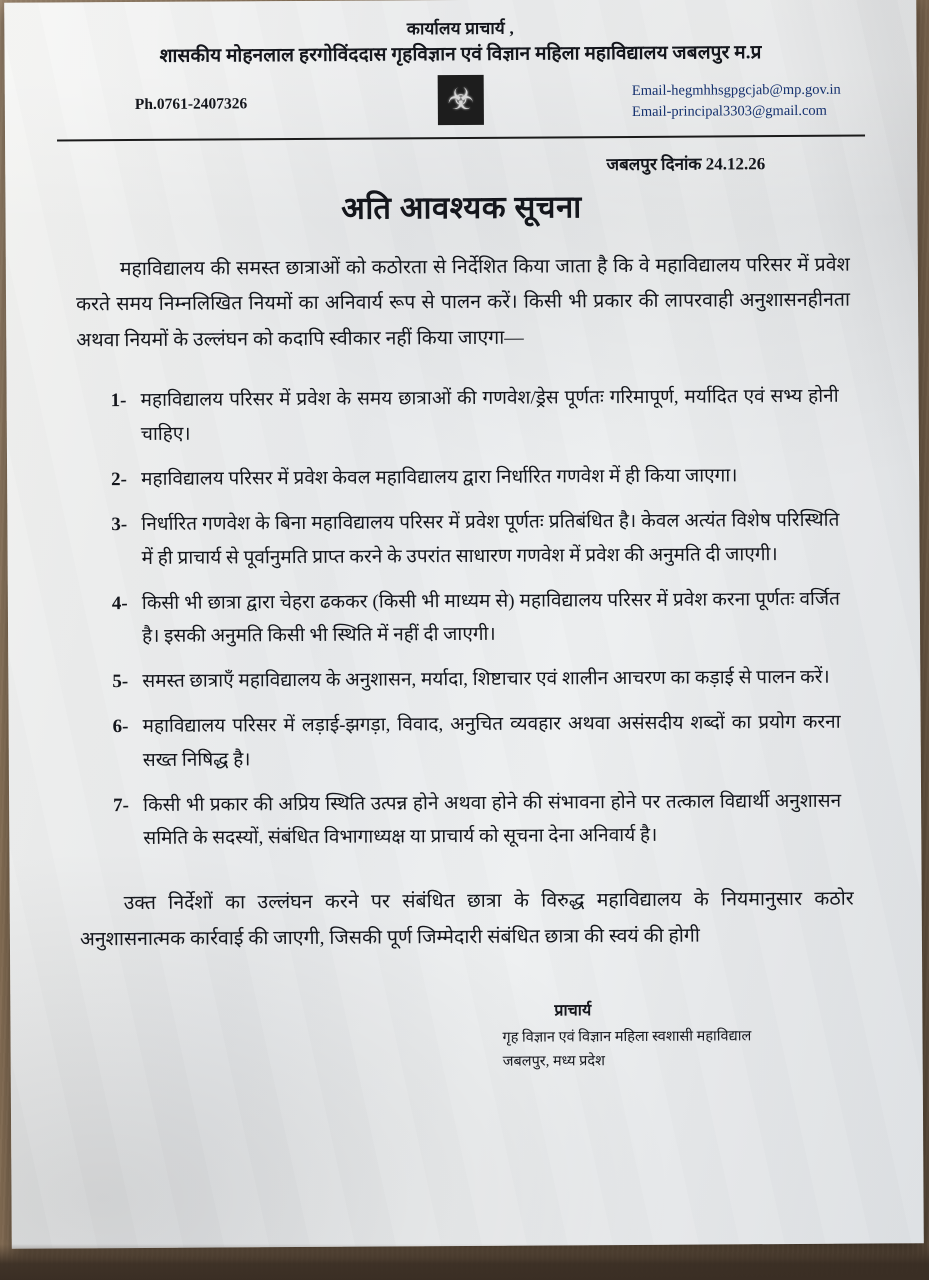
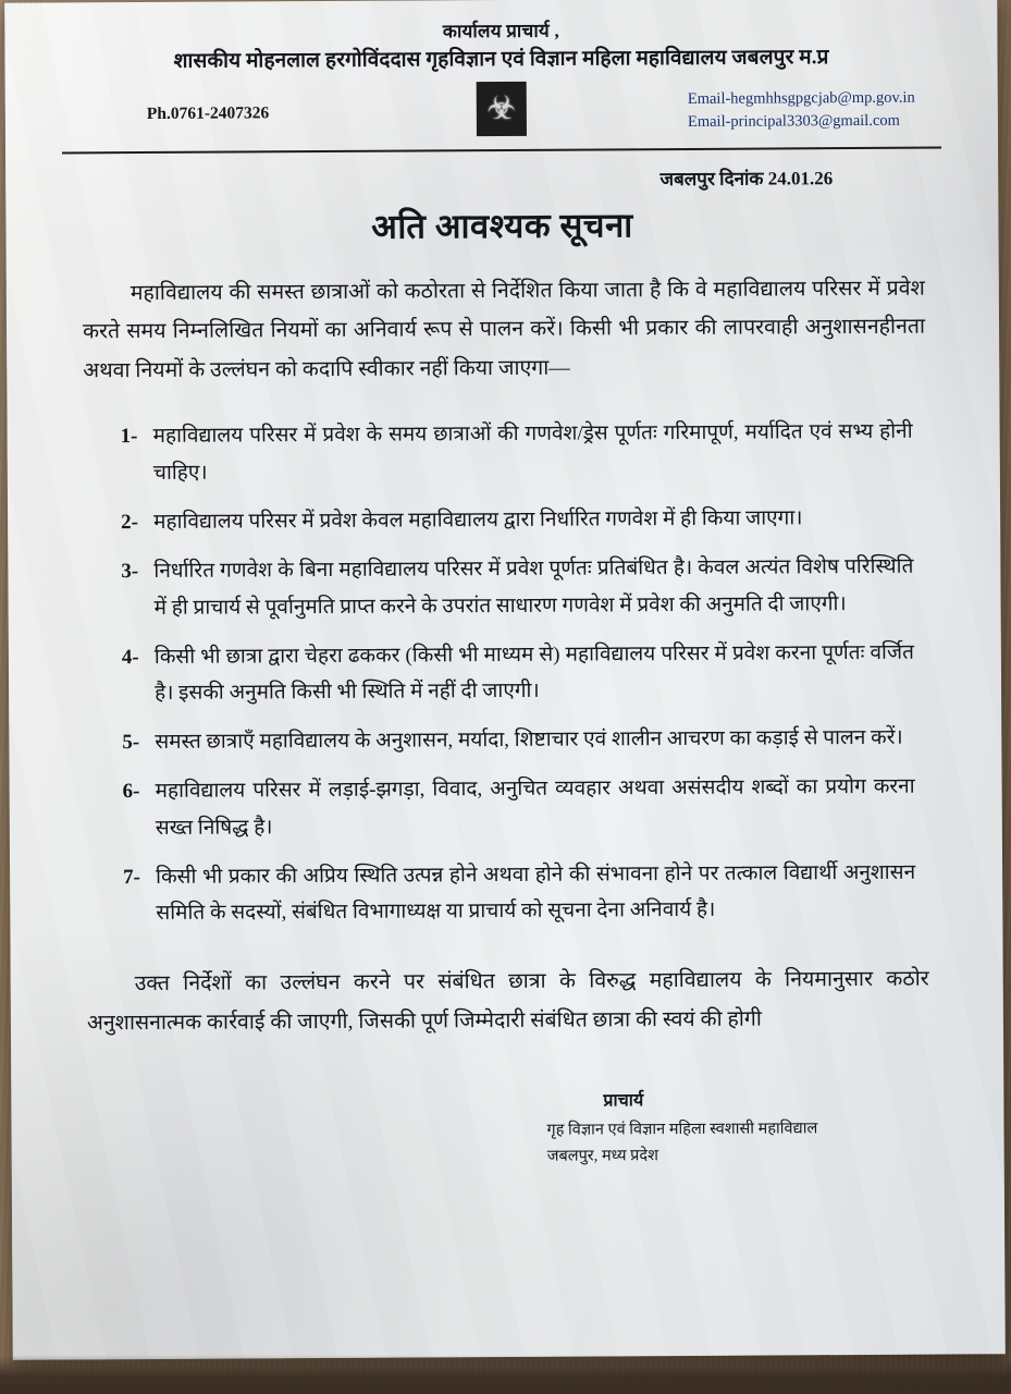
  कार्यालय प्राचार्य ,
  शासकीय मोहनलाल हरगोविंददास गृहविज्ञान एवं विज्ञान महिला महाविद्यालय जबलपुर म.प्र
  Ph.0761-2407326
  ☣
  Email-hegmhhsgpgcjab@mp.gov.in
  Email-principal3303@gmail.com
- जबलपुर दिनांक 24.12.26
+ जबलपुर दिनांक 24.01.26
  अति आवश्यक सूचना
  महाविद्यालय की समस्त छात्राओं को कठोरता से निर्देशित किया जाता है कि वे महाविद्यालय परिसर में प्रवेश करते समय निम्नलिखित नियमों का अनिवार्य रूप से पालन करें। किसी भी प्रकार की लापरवाही अनुशासनहीनता अथवा नियमों के उल्लंघन को कदापि स्वीकार नहीं किया जाएगा—
  1-
  महाविद्यालय परिसर में प्रवेश के समय छात्राओं की गणवेश/ड्रेस पूर्णतः गरिमापूर्ण, मर्यादित एवं सभ्य होनी चाहिए।
  2-
  महाविद्यालय परिसर में प्रवेश केवल महाविद्यालय द्वारा निर्धारित गणवेश में ही किया जाएगा।
  3-
  निर्धारित गणवेश के बिना महाविद्यालय परिसर में प्रवेश पूर्णतः प्रतिबंधित है। केवल अत्यंत विशेष परिस्थिति में ही प्राचार्य से पूर्वानुमति प्राप्त करने के उपरांत साधारण गणवेश में प्रवेश की अनुमति दी जाएगी।
  4-
  किसी भी छात्रा द्वारा चेहरा ढककर (किसी भी माध्यम से) महाविद्यालय परिसर में प्रवेश करना पूर्णतः वर्जित है। इसकी अनुमति किसी भी स्थिति में नहीं दी जाएगी।
  5-
  समस्त छात्राएँ महाविद्यालय के अनुशासन, मर्यादा, शिष्टाचार एवं शालीन आचरण का कड़ाई से पालन करें।
  6-
  महाविद्यालय परिसर में लड़ाई-झगड़ा, विवाद, अनुचित व्यवहार अथवा असंसदीय शब्दों का प्रयोग करना सख्त निषिद्ध है।
  7-
  किसी भी प्रकार की अप्रिय स्थिति उत्पन्न होने अथवा होने की संभावना होने पर तत्काल विद्यार्थी अनुशासन समिति के सदस्यों, संबंधित विभागाध्यक्ष या प्राचार्य को सूचना देना अनिवार्य है।
  उक्त निर्देशों का उल्लंघन करने पर संबंधित छात्रा के विरुद्ध महाविद्यालय के नियमानुसार कठोर अनुशासनात्मक कार्रवाई की जाएगी, जिसकी पूर्ण जिम्मेदारी संबंधित छात्रा की स्वयं की होगी
  प्राचार्य
  गृह विज्ञान एवं विज्ञान महिला स्वशासी महाविद्याल
  जबलपुर, मध्य प्रदेश
